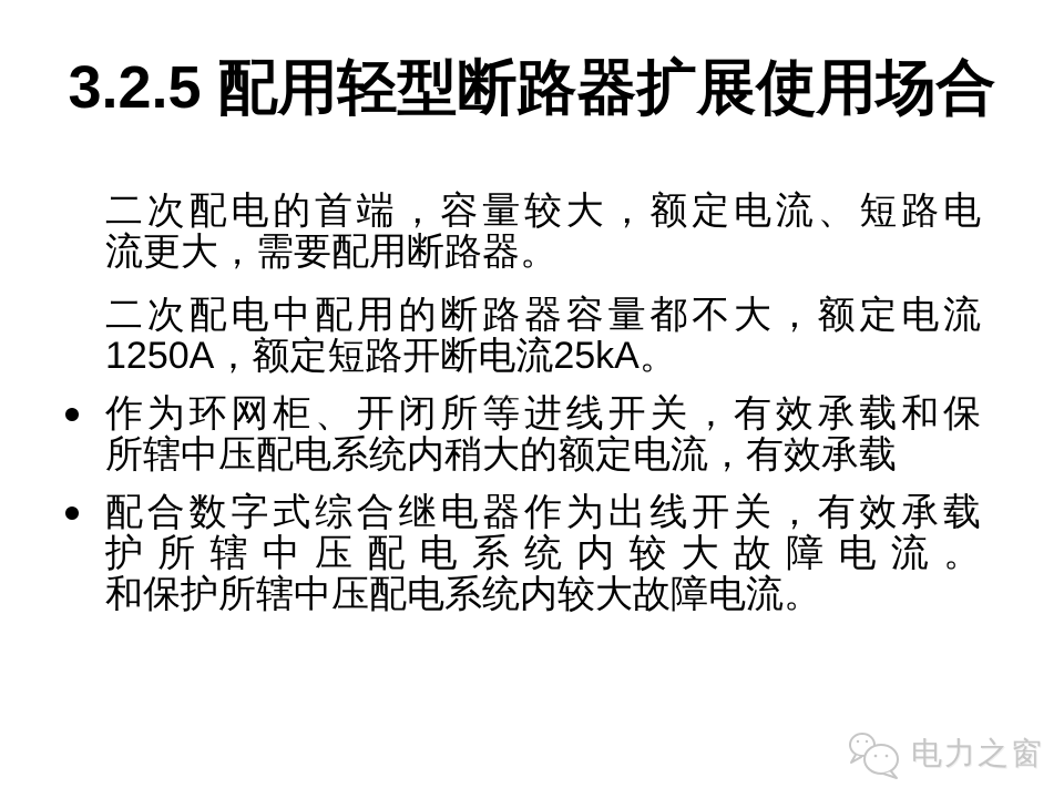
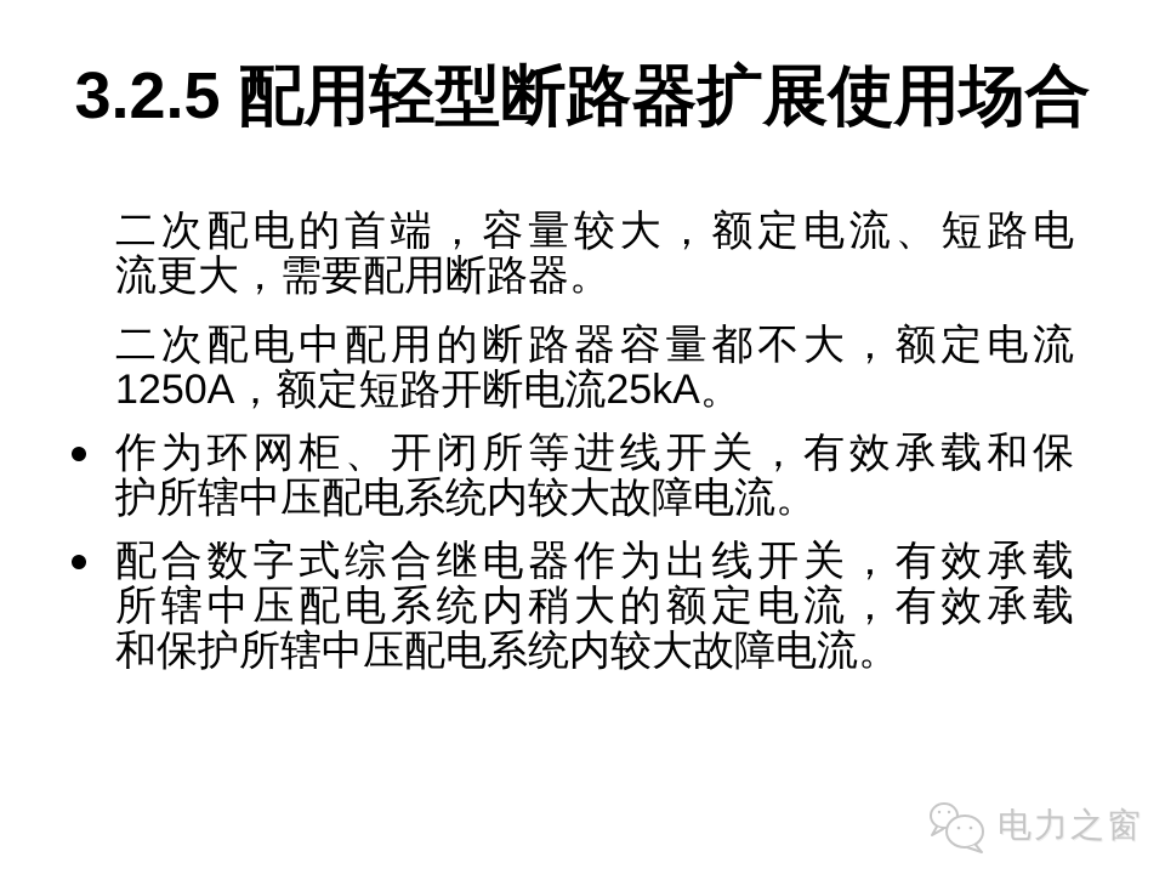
  3.2.5 配用轻型断路器扩展使用场合
  二次配电的首端，容量较大，额定电流、短路电
  流更大，需要配用断路器。
  二次配电中配用的断路器容量都不大，额定电流
  1250A，额定短路开断电流25kA。
  作为环网柜、开闭所等进线开关，有效承载和保
- 所辖中压配电系统内稍大的额定电流，有效承载
+ 护所辖中压配电系统内较大故障电流。
  配合数字式综合继电器作为出线开关，有效承载
- 护所辖中压配电系统内较大故障电流。
+ 所辖中压配电系统内稍大的额定电流，有效承载
  和保护所辖中压配电系统内较大故障电流。
  电力之窗
